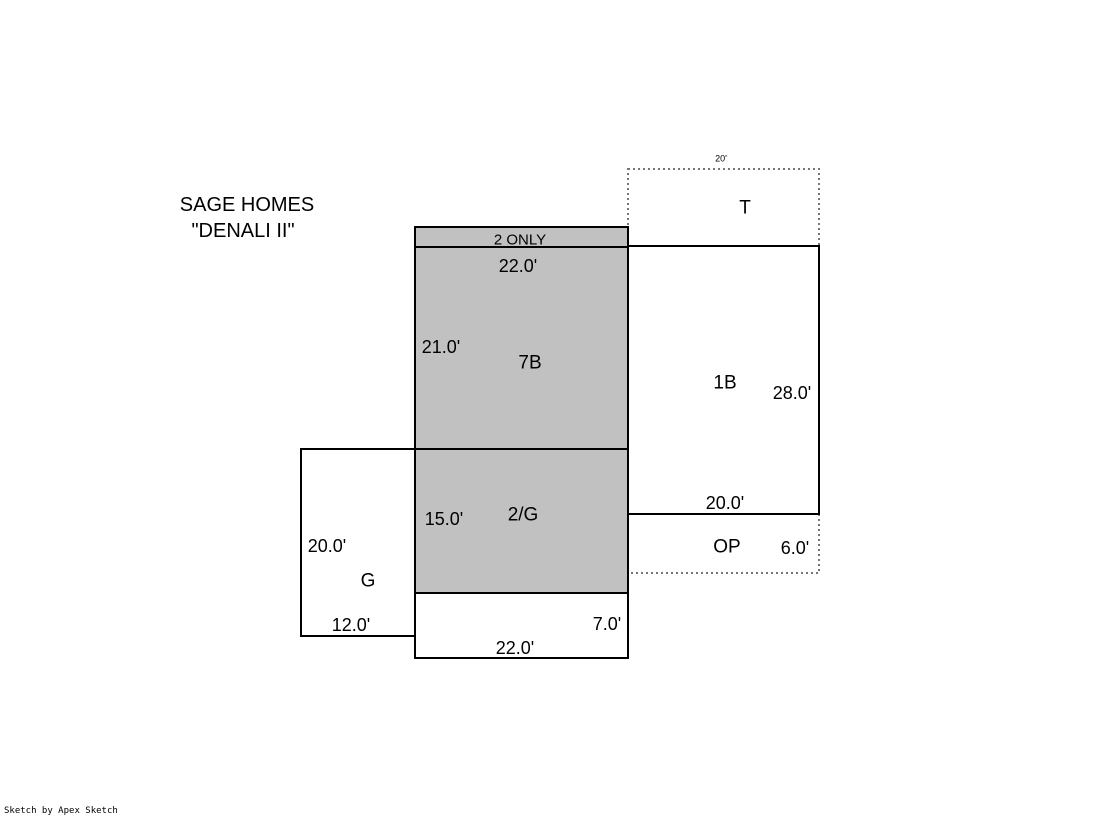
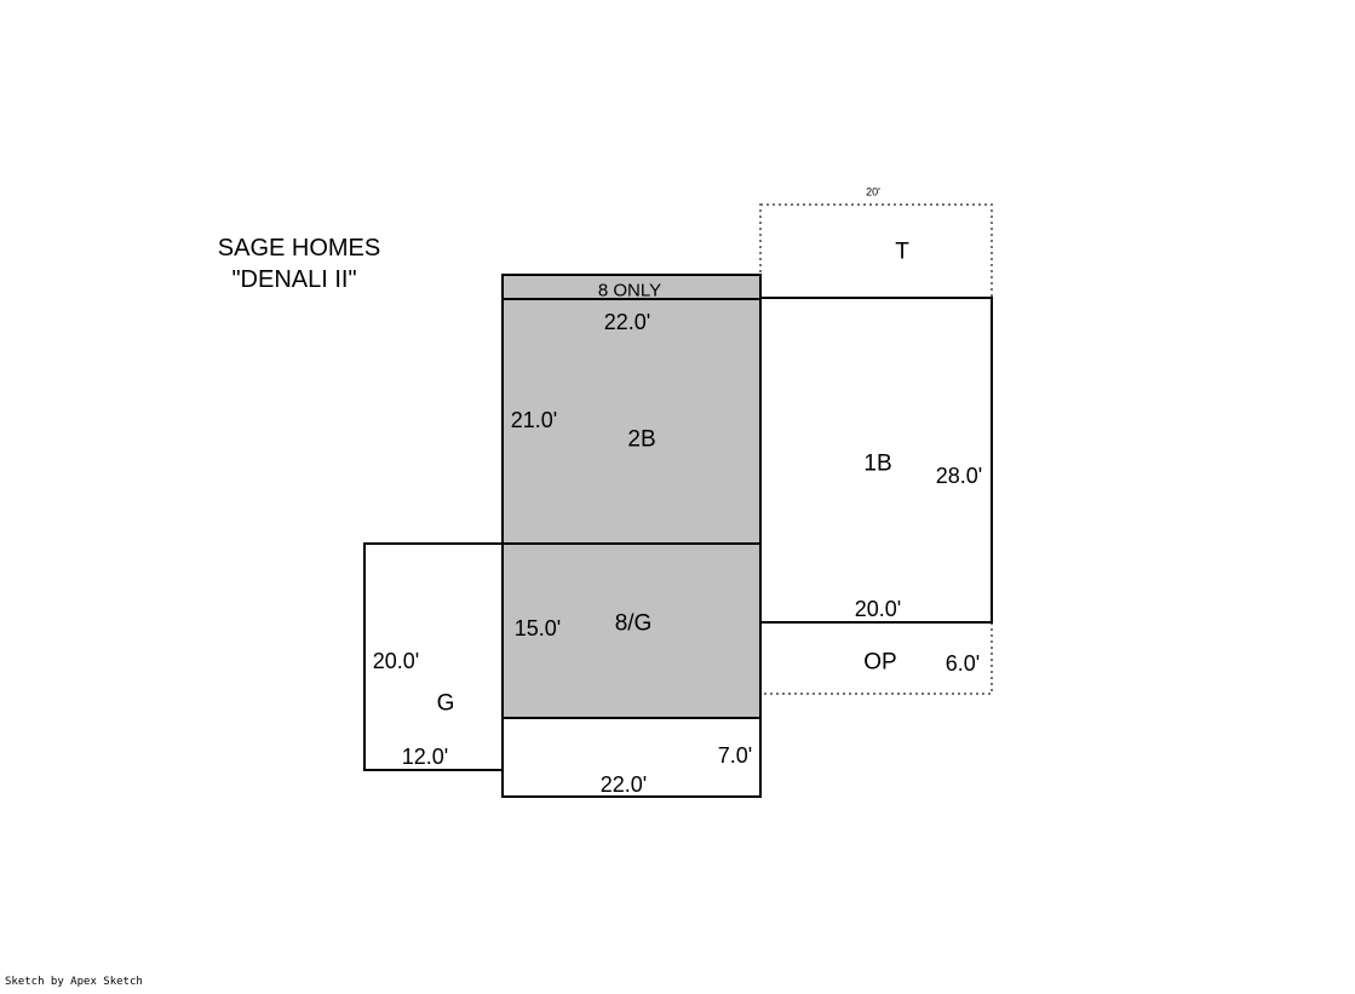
  SAGE HOMES
  "DENALI II"
  20'
  T
- 2 ONLY
+ 8 ONLY
  22.0'
  21.0'
- 7B
+ 2B
  1B
  28.0'
  20.0'
  15.0'
- 2/G
+ 8/G
  OP
  6.0'
  20.0'
  G
  12.0'
  7.0'
  22.0'
  Sketch by Apex Sketch
